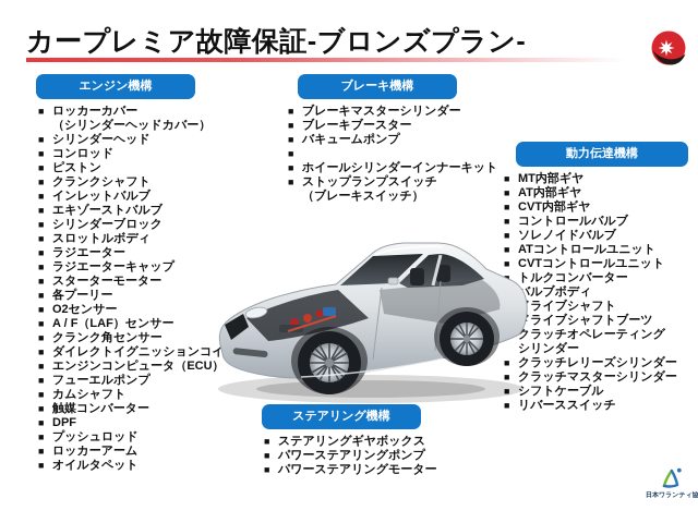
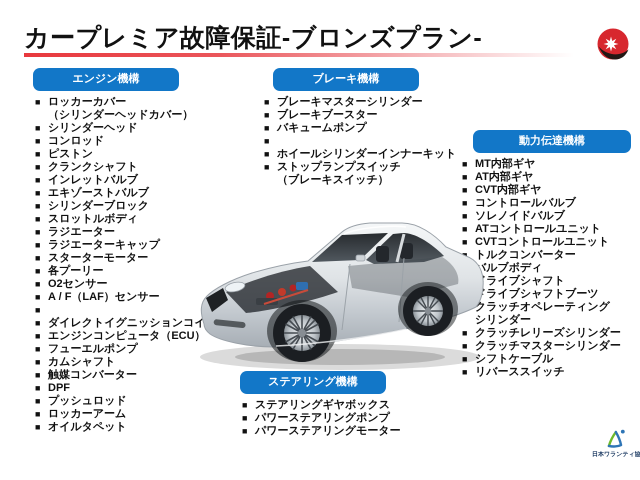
  カープレミア故障保証-ブロンズプラン-
  エンジン機構
  ■
  ロッカーカバー
  （シリンダーヘッドカバー）
  ■
  シリンダーヘッド
  ■
  コンロッド
  ■
  ピストン
  ■
  クランクシャフト
  ■
  インレットバルブ
  ■
  エキゾーストバルブ
  ■
  シリンダーブロック
  ■
  スロットルボディ
  ■
  ラジエーター
  ■
  ラジエーターキャップ
  ■
  スターターモーター
  ■
  各プーリー
  ■
  O2センサー
  ■
  A / F（LAF）センサー
  ■
- クランク角センサー
  ■
  ダイレクトイグニッションコイ
  ■
  エンジンコンピュータ（ECU）
  ■
  フューエルポンプ
  ■
  カムシャフト
  ■
  触媒コンバーター
  ■
  DPF
  ■
  プッシュロッド
  ■
  ロッカーアーム
  ■
  オイルタペット
  ブレーキ機構
  ■
  ブレーキマスターシリンダー
  ■
  ブレーキブースター
  ■
  バキュームポンプ
  ■
  ■
  ホイールシリンダーインナーキット
  ■
  ストップランプスイッチ
  （ブレーキスイッチ）
  動力伝達機構
  ■
  MT内部ギヤ
  ■
  AT内部ギヤ
  ■
  CVT内部ギヤ
  ■
  コントロールバルブ
  ■
  ソレノイドバルブ
  ■
  ATコントロールユニット
  ■
  CVTコントロールユニット
  トルクコンバーター
  バルブボディ
  ライブシャフト
  ライブシャフトブーツ
  クラッチオペレーティング
  シリンダー
  ■
  クラッチレリーズシリンダー
  ■
  クラッチマスターシリンダー
  ■
  シフトケーブル
  ■
  リバーススイッチ
  ステアリング機構
  ■
  ステアリングギヤボックス
  ■
  パワーステアリングポンプ
  ■
  パワーステアリングモーター
